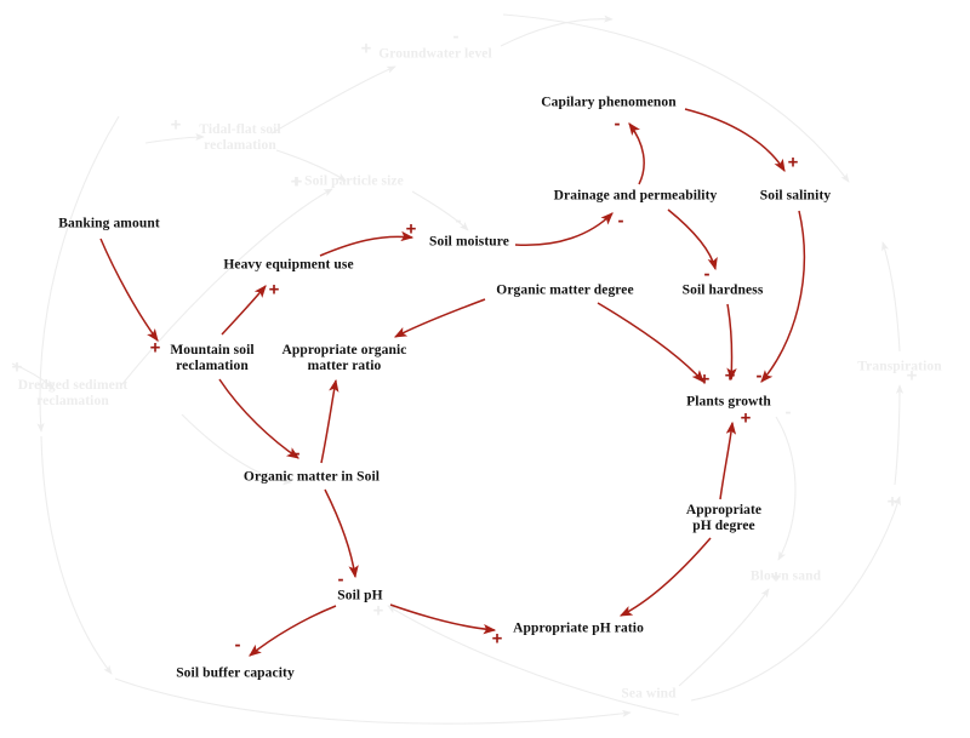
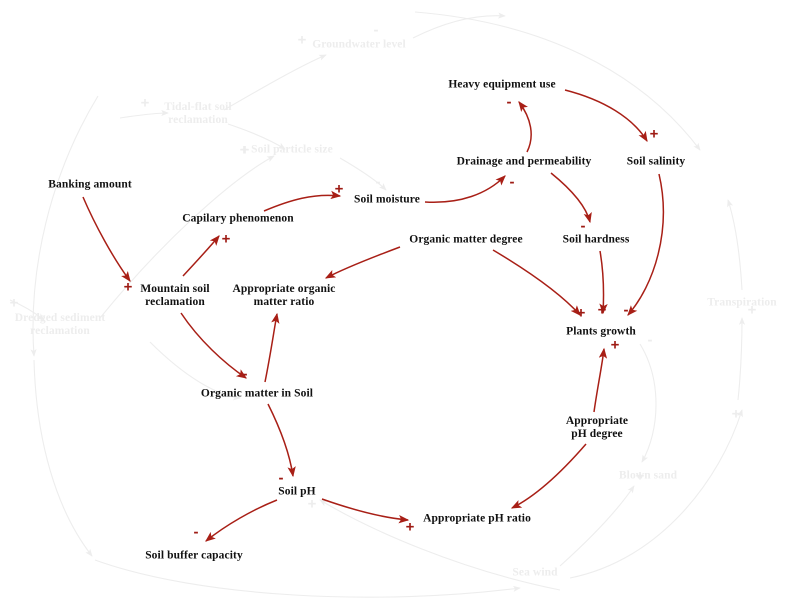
  +
  +
  +
  -
  -
  -
  +
  +
  +
  -
  +
  -
  -
  -
  +
  Banking amount
- Heavy equipment use
+ Capilary phenomenon
  Soil moisture
- Capilary phenomenon
+ Heavy equipment use
  Drainage and permeability
  Soil salinity
  Organic matter degree
  Soil hardness
  Mountain soil
  reclamation
  Appropriate organic
  matter ratio
  Plants growth
  Organic matter in Soil
  Appropriate
  pH degree
  Soil pH
  Appropriate pH ratio
  Soil buffer capacity
